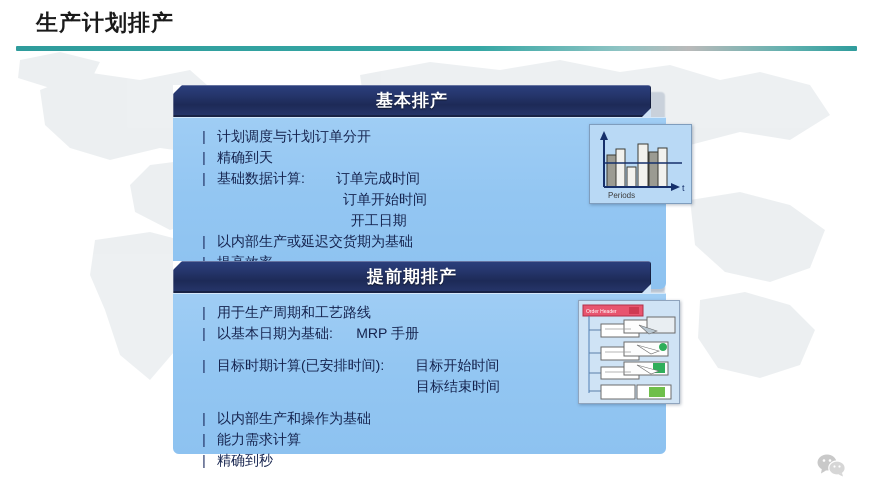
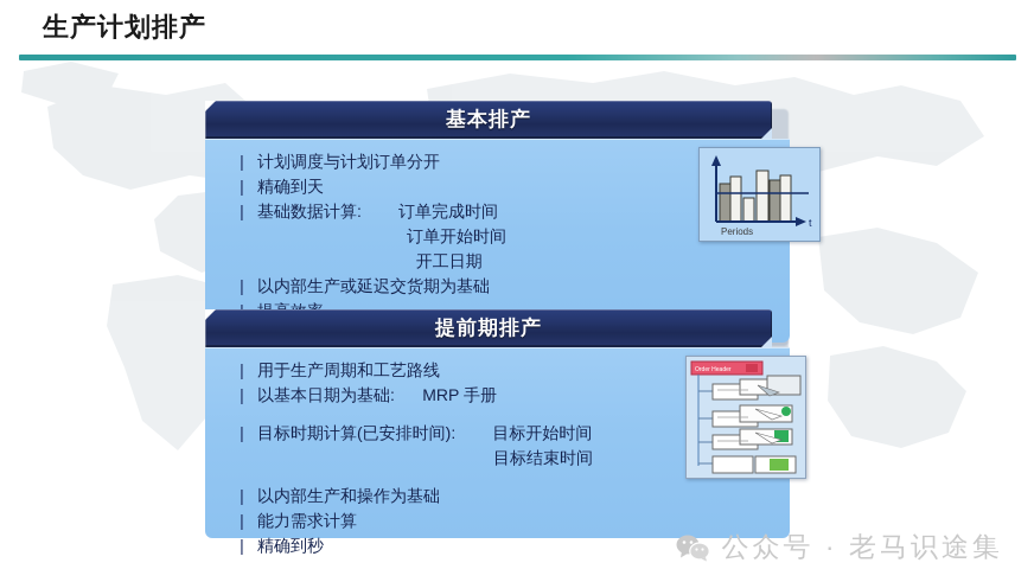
  生产计划排产
  基本排产
  |
  计划调度与计划订单分开
  |
  精确到天
  |
  基础数据计算: 订单完成时间
  订单开始时间
  开工日期
  |
  以内部生产或延迟交货期为基础
  Periods
  t
  提前期排产
  |
  用于生产周期和工艺路线
  |
  以基本日期为基础: MRP 手册
  |
  目标时期计算(已安排时间): 目标开始时间
  目标结束时间
  |
  以内部生产和操作为基础
  |
  能力需求计算
  |
  精确到秒
+ 公众号 · 老马识途集
